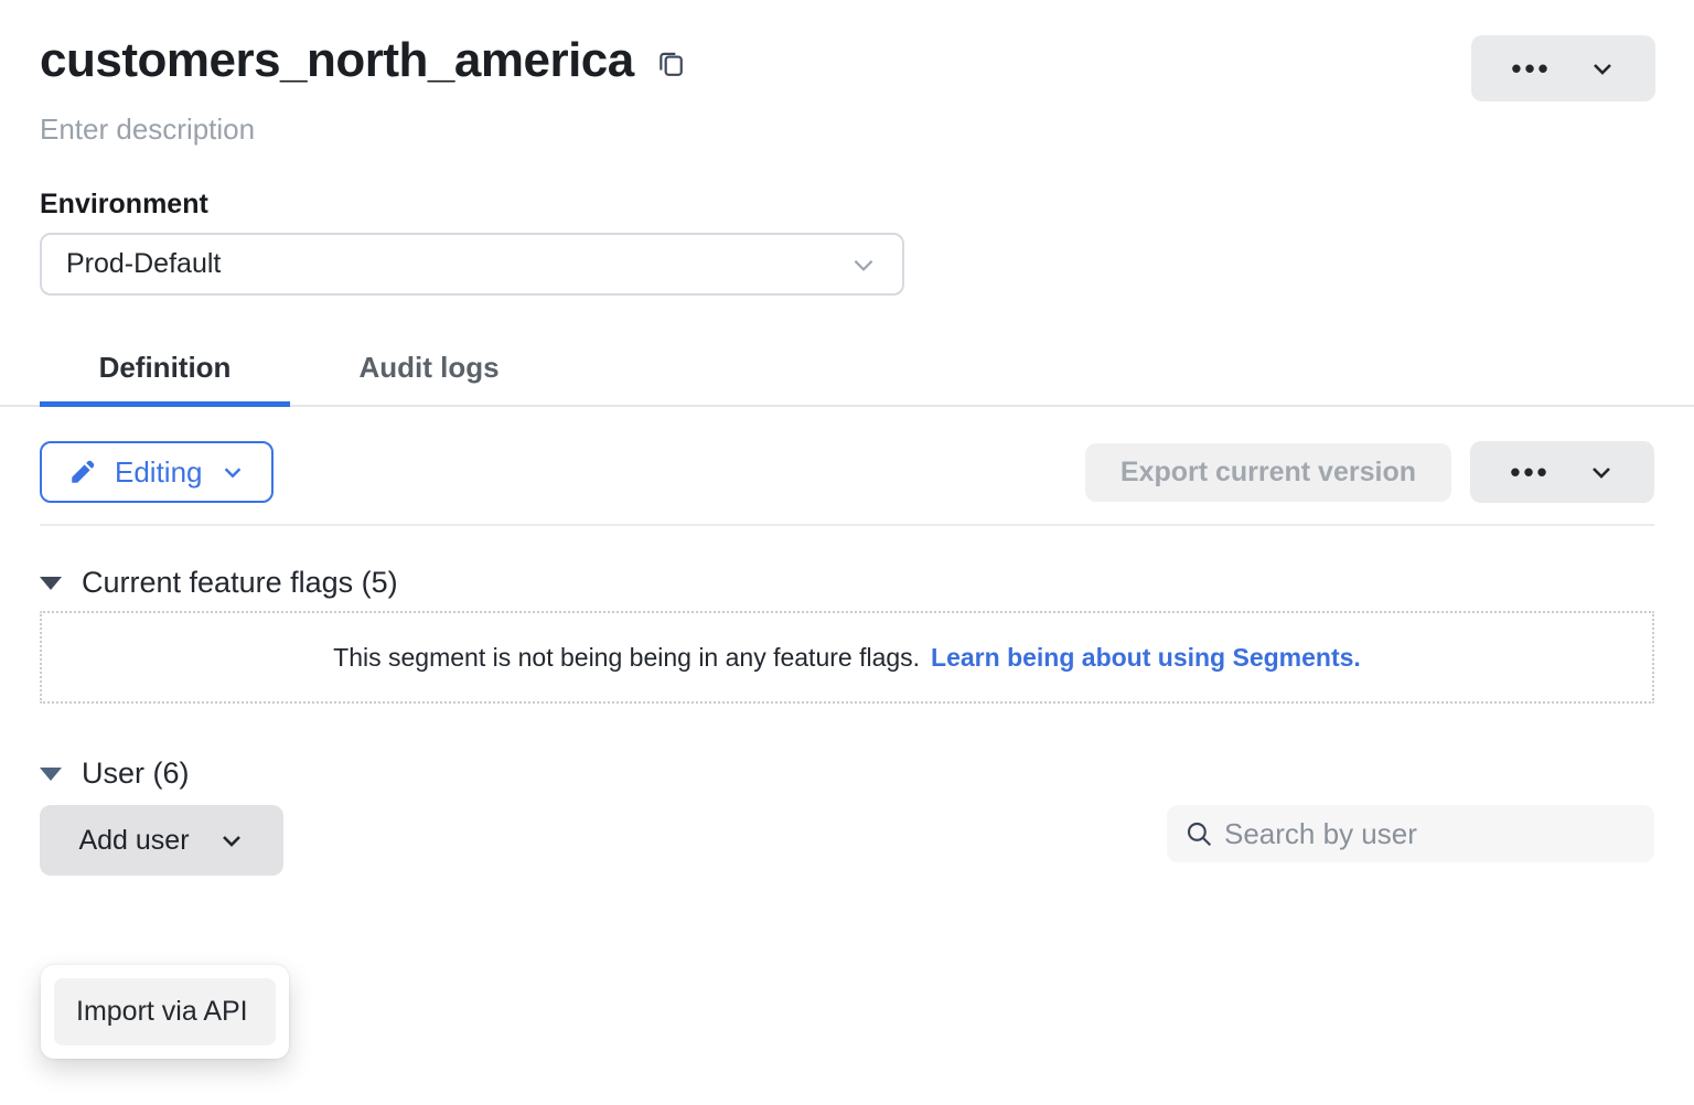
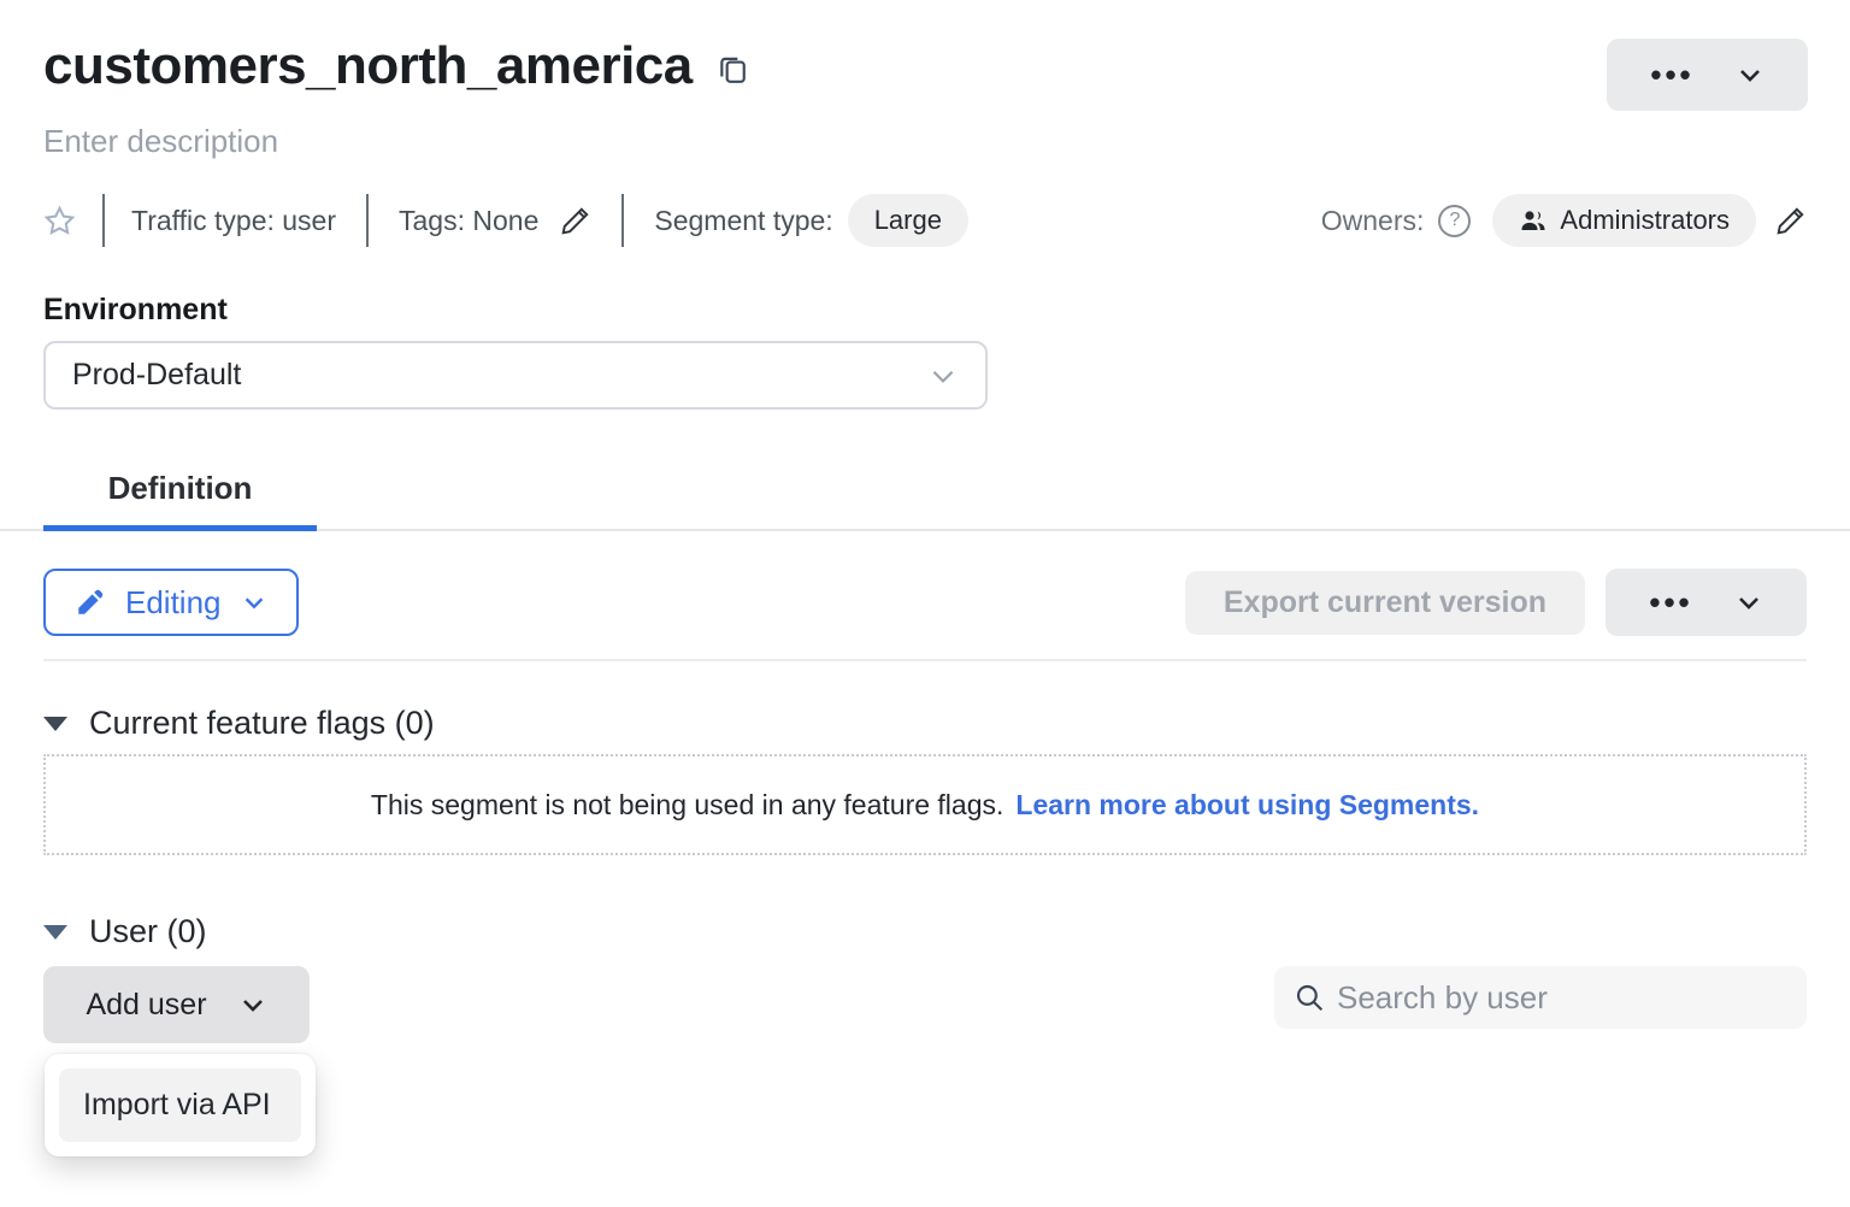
  customers_north_america
  Enter description
+ Traffic type: user
+ Tags: None
+ Segment type:
+ Large
+ Owners:
+ ?
+ Administrators
  •••
  Environment
  Prod-Default
  Definition
- Audit logs
  Editing
  Export current version
  •••
- Current feature flags (5)
+ Current feature flags (0)
- This segment is not being being in any feature flags.
+ This segment is not being used in any feature flags.
- Learn being about using Segments.
+ Learn more about using Segments.
- User (6)
+ User (0)
  Add user
  Search by user
  Import via API
